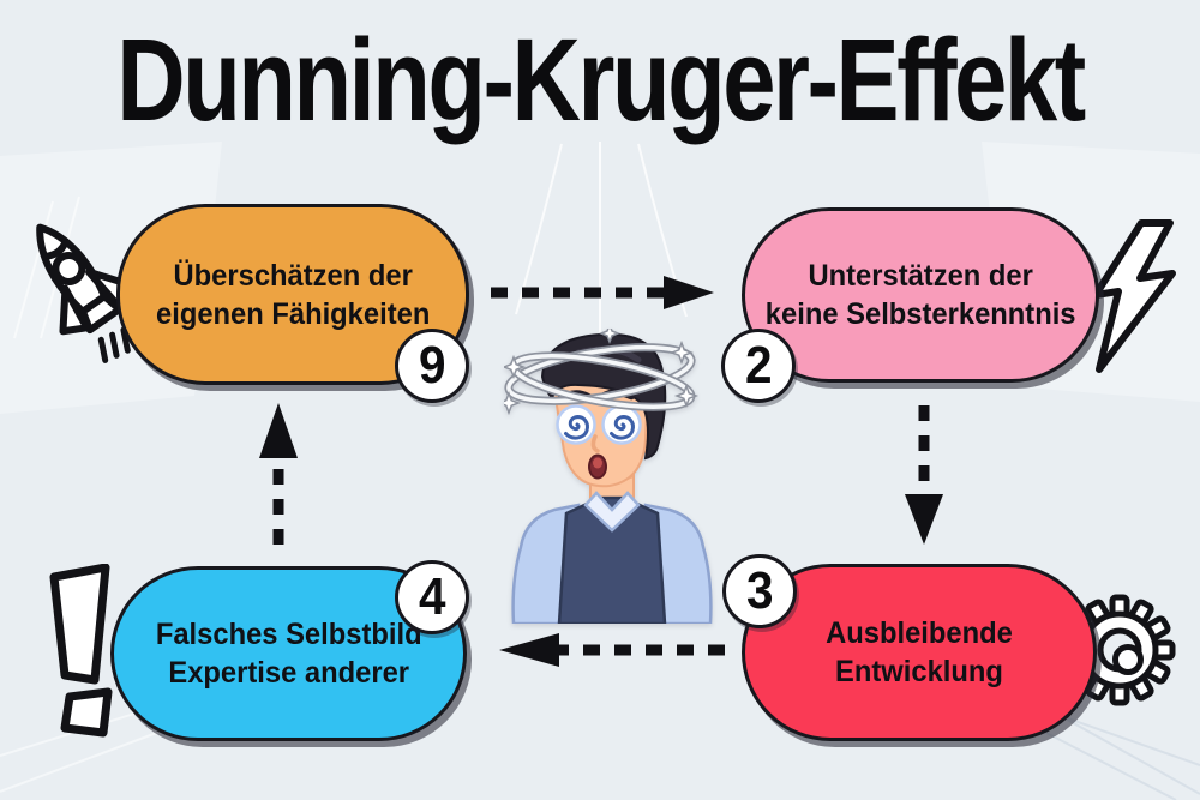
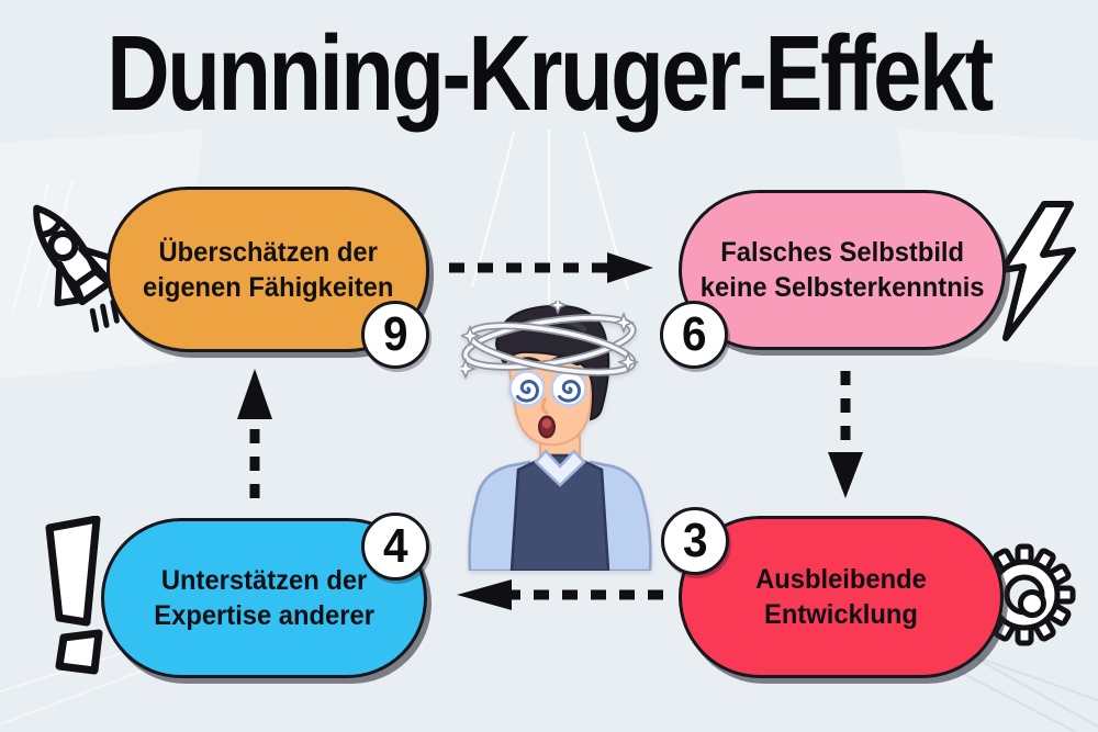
  Dunning-Kruger-Effekt
  Überschätzen der
  eigenen Fähigkeiten
- Unterstätzen der
+ Falsches Selbstbild
  keine Selbsterkenntnis
  Ausbleibende
  Entwicklung
- Falsches Selbstbild
+ Unterstätzen der
  Expertise anderer
  9
- 2
+ 6
  3
  4
